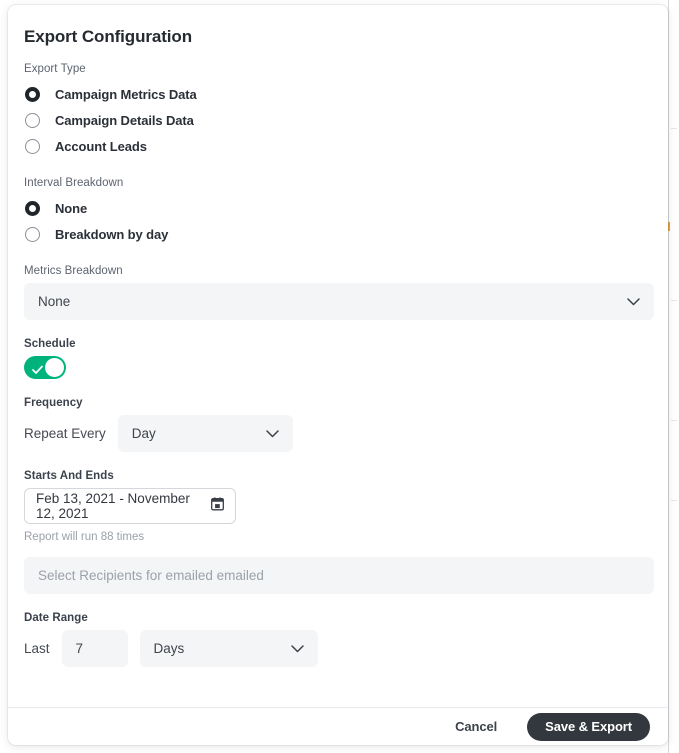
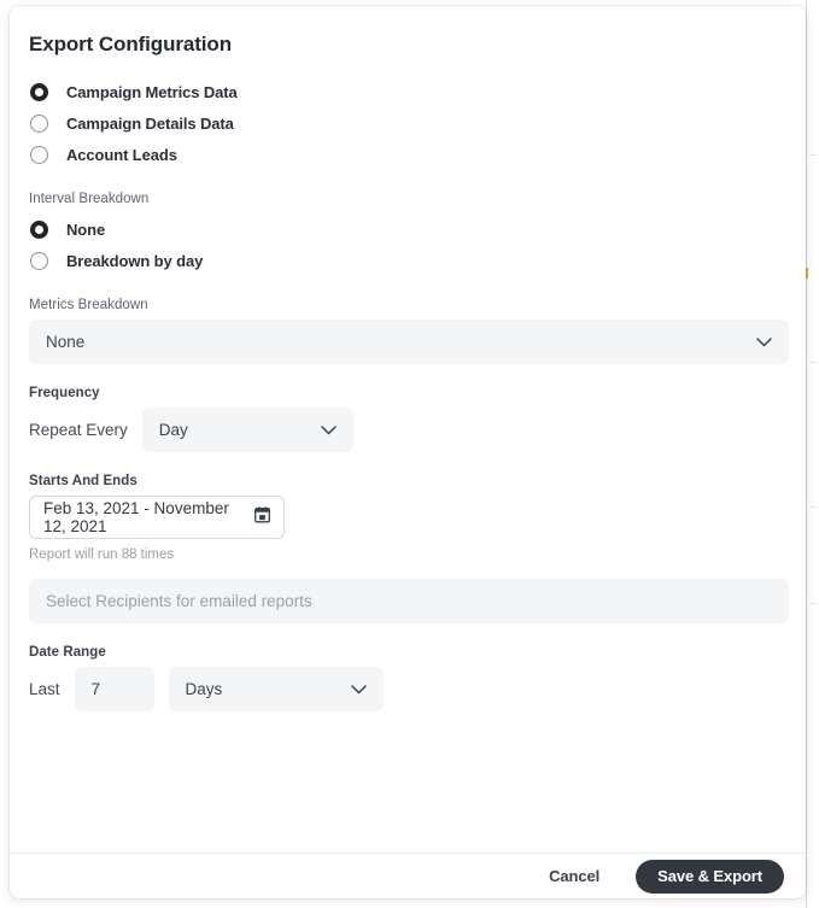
  Export Configuration
- Export Type
  Campaign Metrics Data
  Campaign Details Data
  Account Leads
  Interval Breakdown
  None
  Breakdown by day
  Metrics Breakdown
  None
- Schedule
  Frequency
  Repeat Every
  Day
  Starts And Ends
  Feb 13, 2021 - November 12, 2021
  Report will run 88 times
- Select Recipients for emailed emailed
+ Select Recipients for emailed reports
  Date Range
  Last
  7
  Days
  Cancel
  Save & Export
